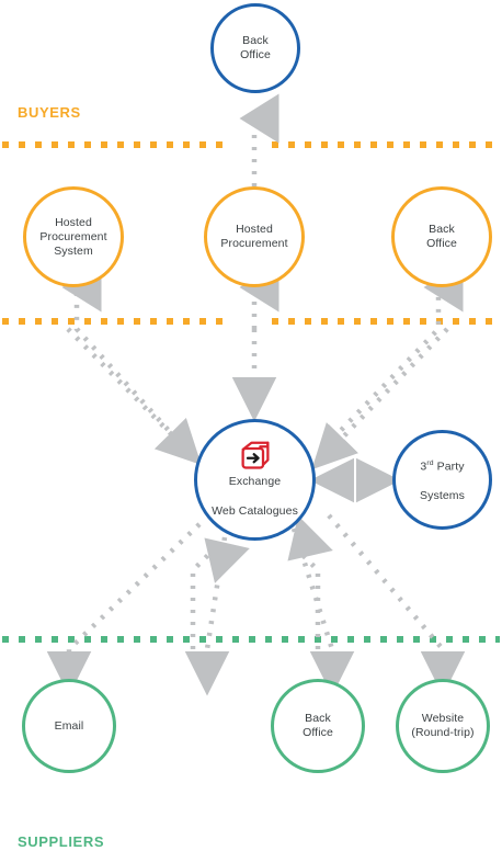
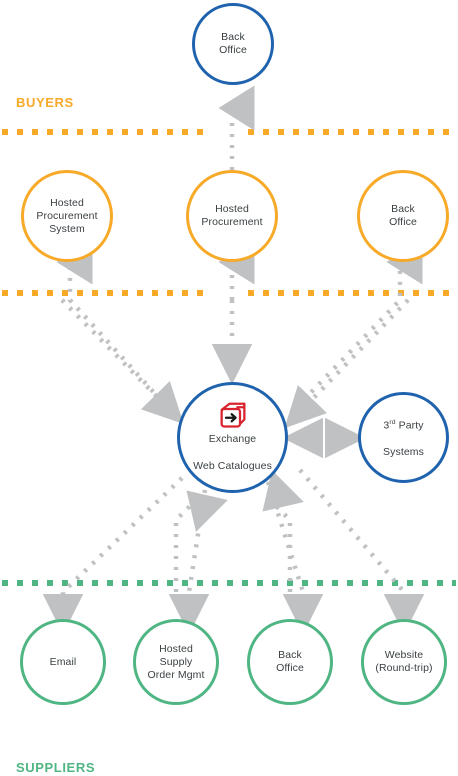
  BUYERS
  SUPPLIERS
  Back
  Office
  Hosted
  Procurement
  System
  Hosted
  Procurement
  Back
  Office
  Exchange
  Web Catalogues
  3 Party
  Systems
  Email
+ Hosted Supply
+ Order Mgmt
  Back
  Office
  Website
  (Round-trip)
